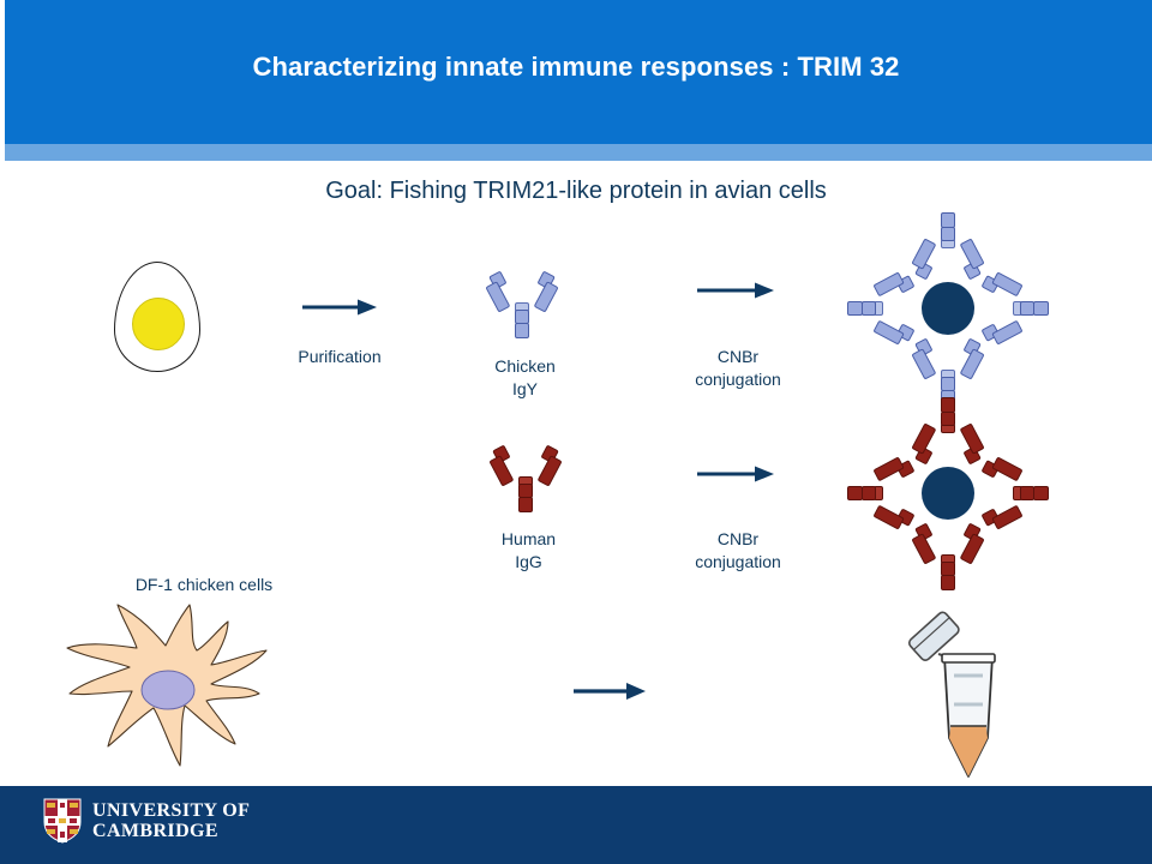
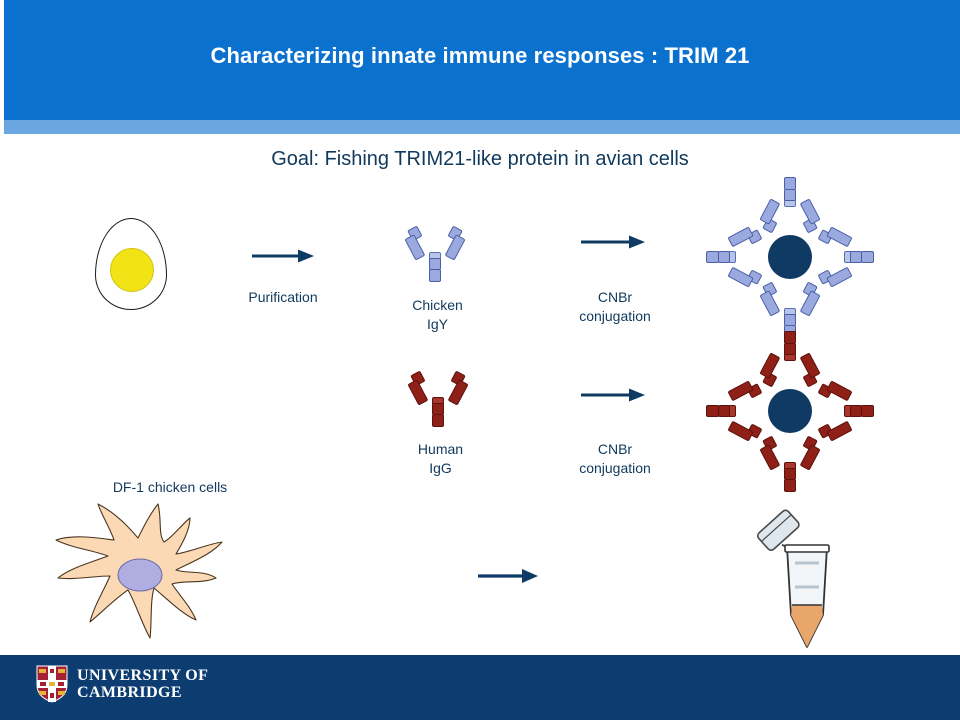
- Characterizing innate immune responses : TRIM 32
+ Characterizing innate immune responses : TRIM 21
  Goal: Fishing TRIM21-like protein in avian cells
  Purification
  Chicken
  IgY
  CNBr
  conjugation
  Human
  IgG
  CNBr
  conjugation
  DF-1 chicken cells
  UNIVERSITY OF
  CAMBRIDGE
